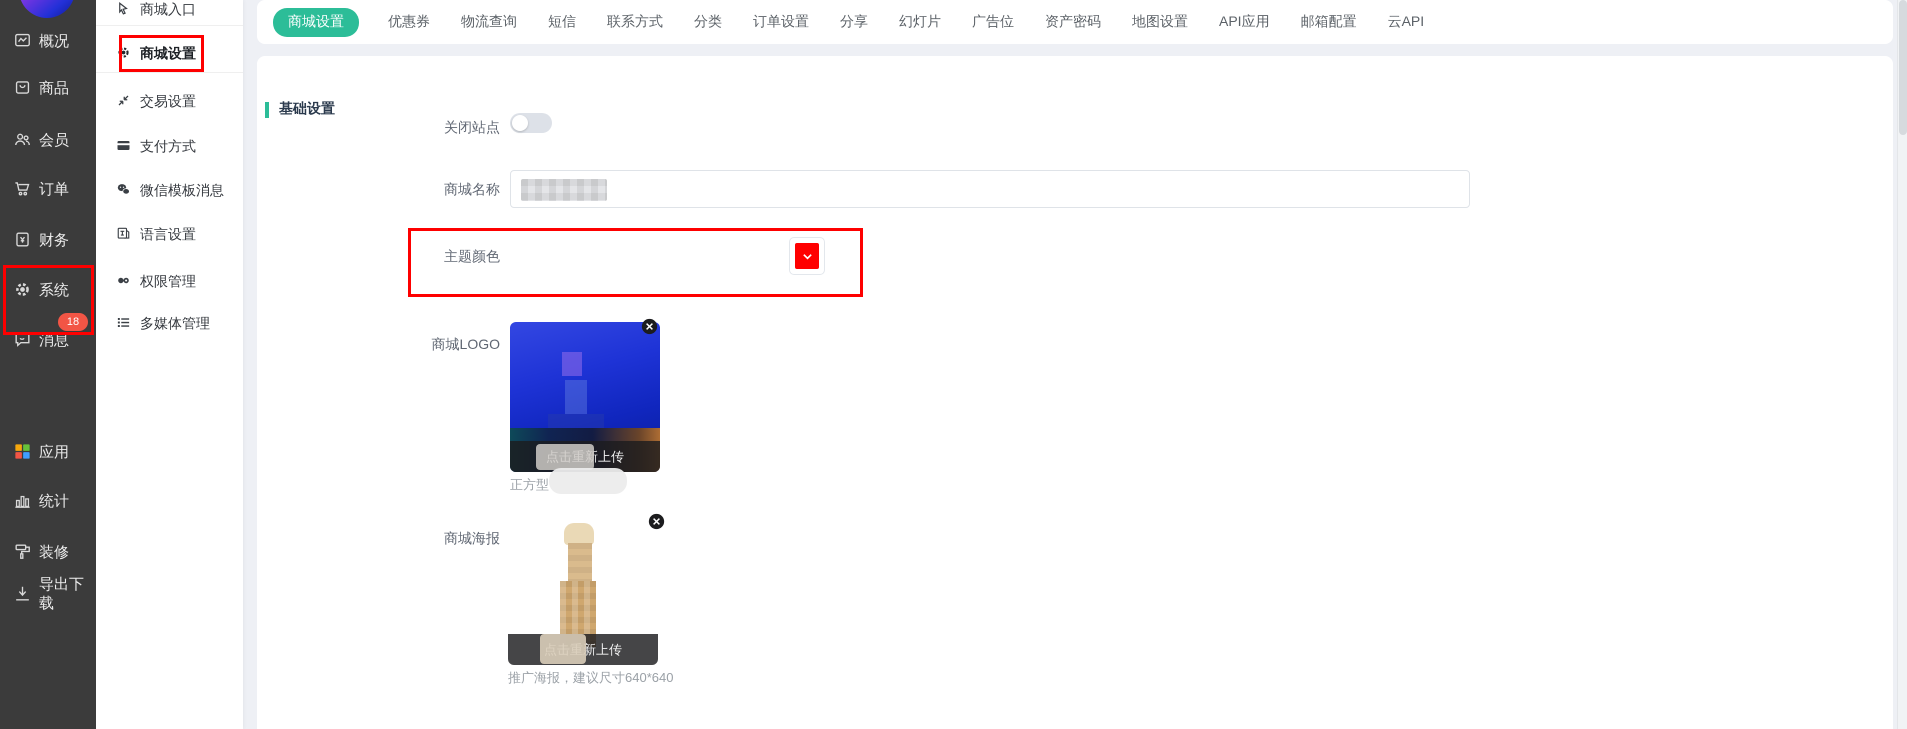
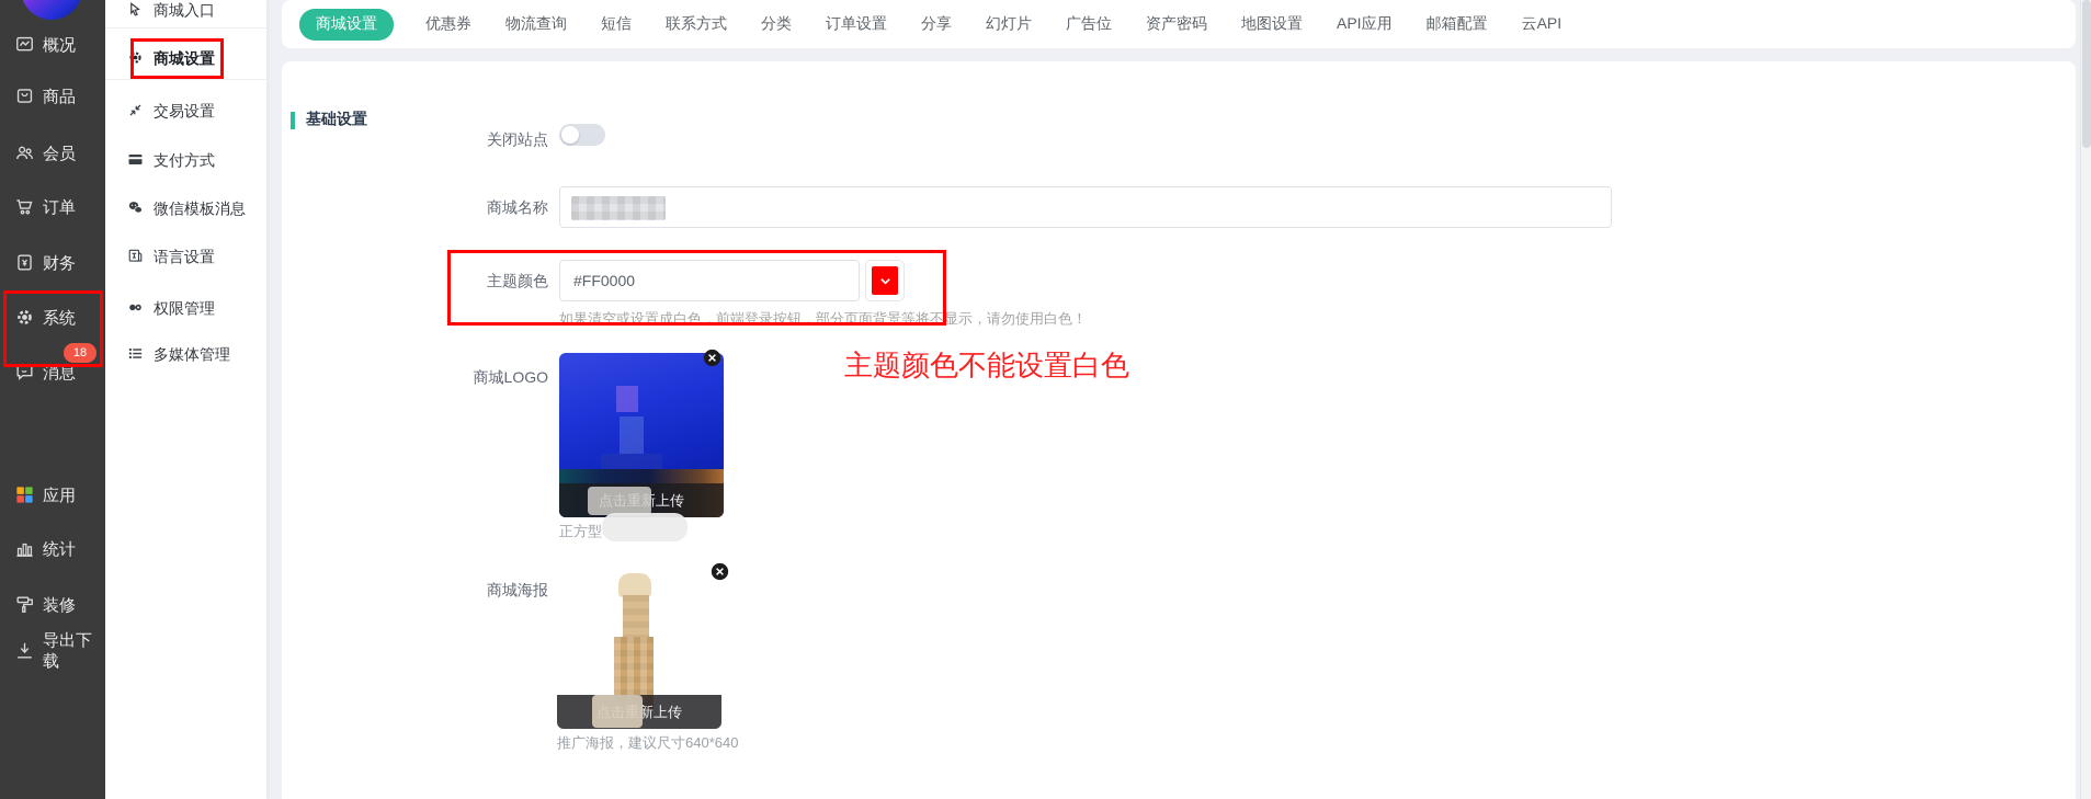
  概况
  商品
  会员
  订单
  财务
  系统
  消息
  应用
  统计
  装修
  导出下载
  18
  商城入口
  商城设置
  交易设置
  支付方式
  微信模板消息
  语言设置
  权限管理
  多媒体管理
  商城设置
  优惠券
  物流查询
  短信
  联系方式
  分类
  订单设置
  分享
  幻灯片
  广告位
  资产密码
  地图设置
  API应用
  邮箱配置
  云API
  基础设置
  关闭站点
  商城名称
  主题颜色
+ #FF0000
+ 如果清空或设置成白色，前端登录按钮，部分页面背景等将不显示，请勿使用白色！
+ 主题颜色不能设置白色
  商城LOGO
  点击重新上传
  正方型
  商城海报
  推广海报，建议尺寸640*640
